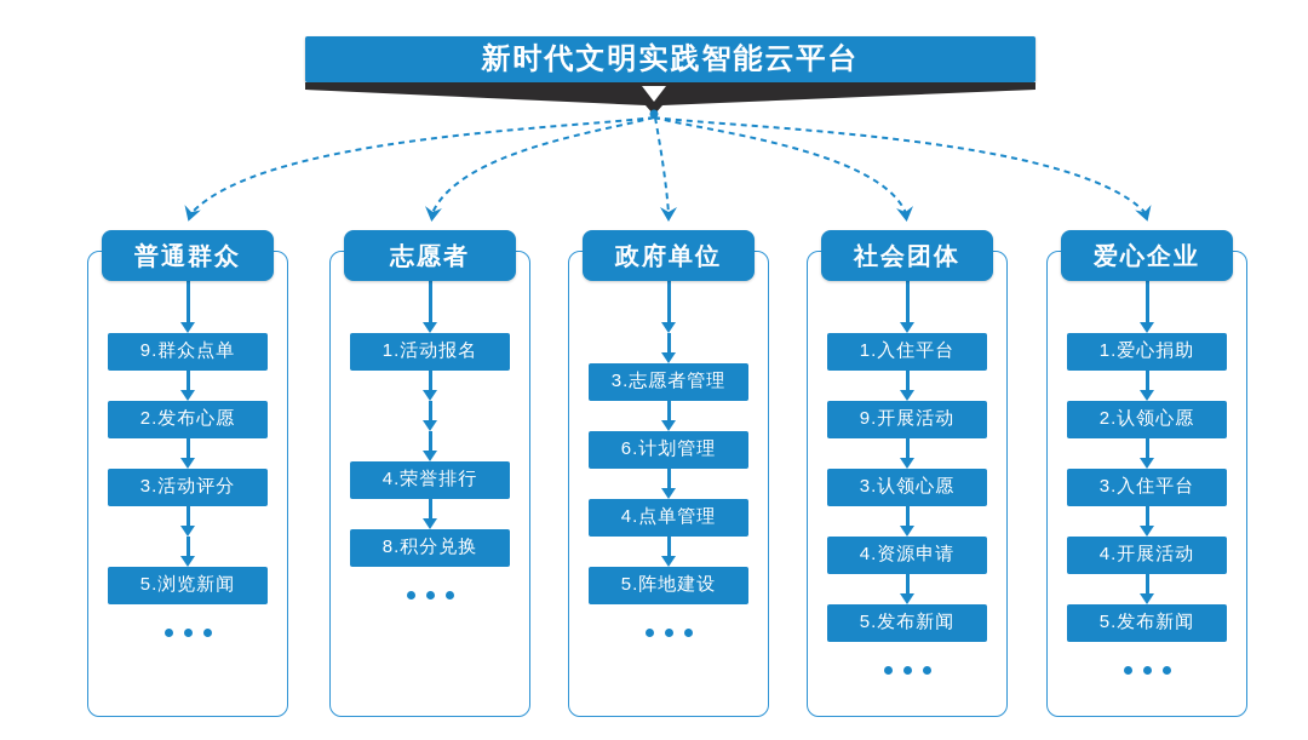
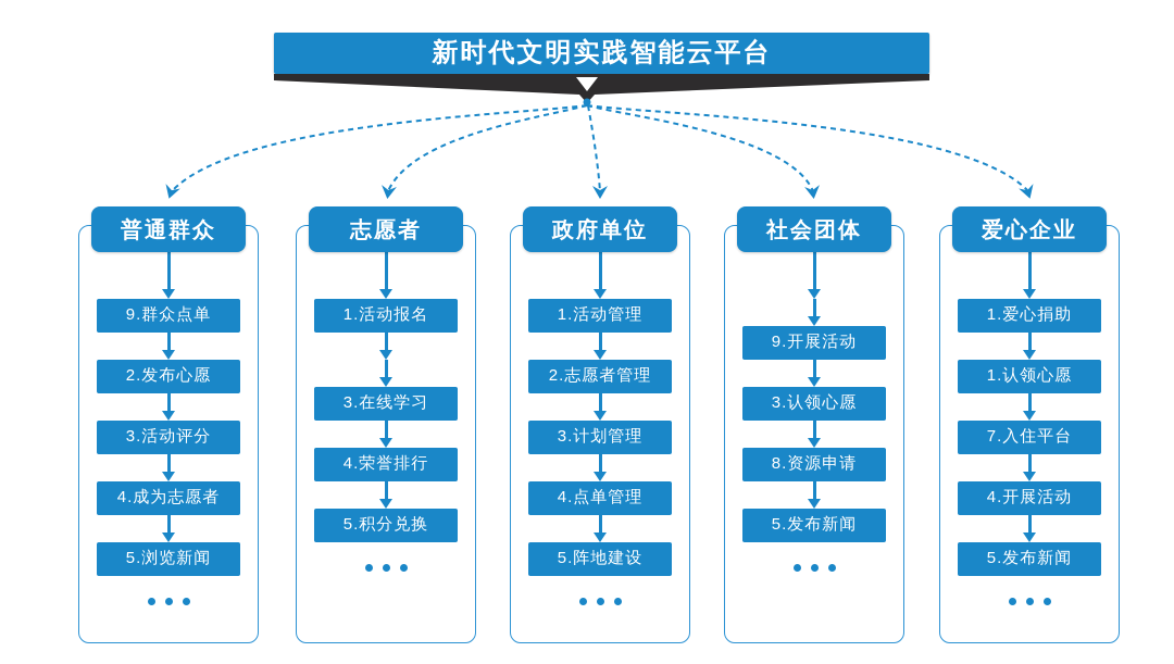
  新时代文明实践智能云平台
  普通群众
  9.群众点单
  2.发布心愿
  3.活动评分
+ 4.成为志愿者
  5.浏览新闻
  志愿者
  1.活动报名
+ 3.在线学习
  4.荣誉排行
- 8.积分兑换
+ 5.积分兑换
  政府单位
+ 1.活动管理
- 3.志愿者管理
+ 2.志愿者管理
- 6.计划管理
+ 3.计划管理
  4.点单管理
  5.阵地建设
  社会团体
- 1.入住平台
  9.开展活动
  3.认领心愿
- 4.资源申请
+ 8.资源申请
  5.发布新闻
  爱心企业
  1.爱心捐助
- 2.认领心愿
+ 1.认领心愿
- 3.入住平台
+ 7.入住平台
  4.开展活动
  5.发布新闻
